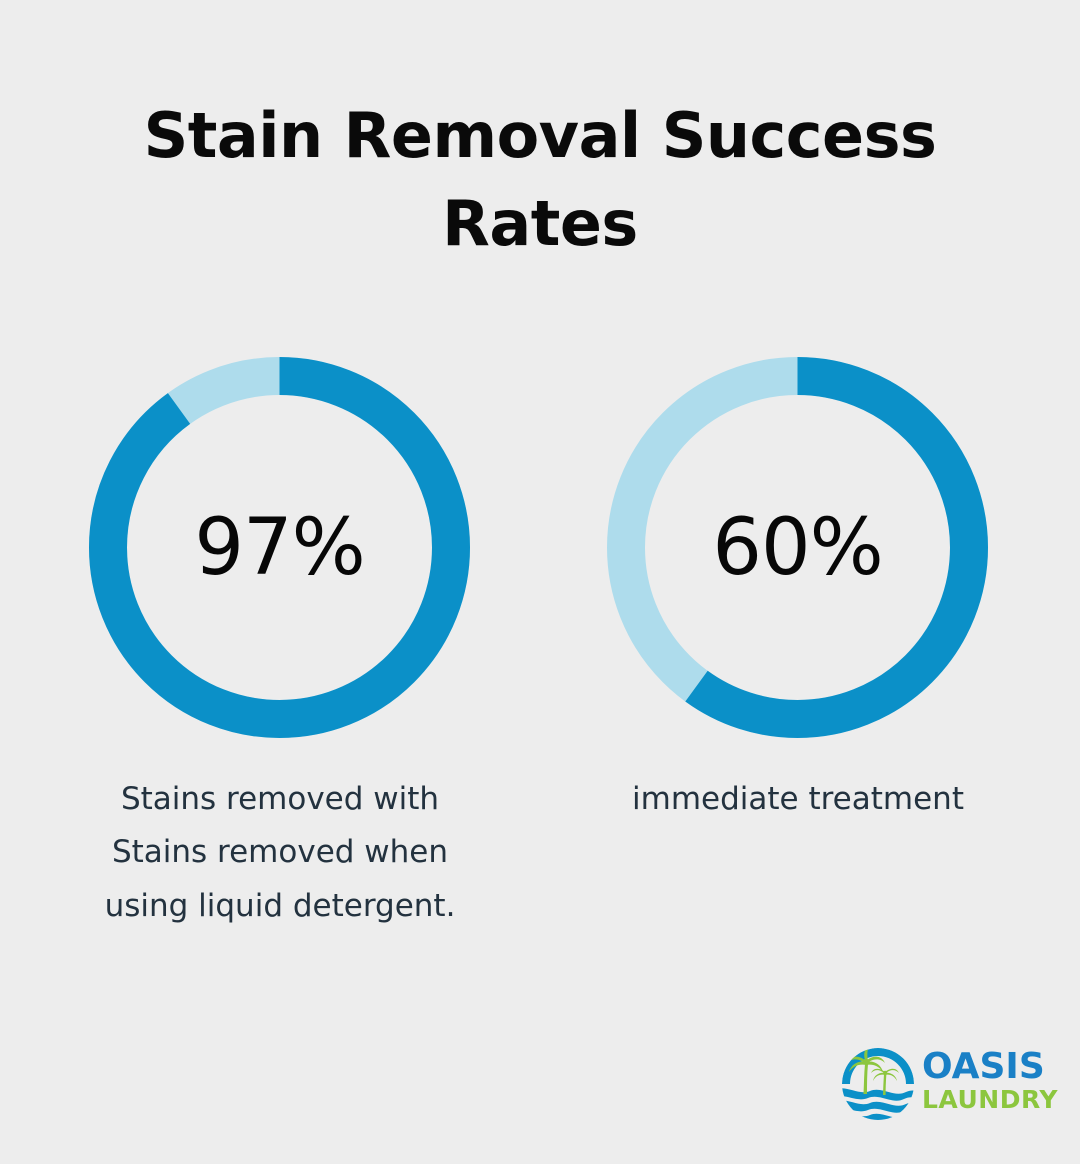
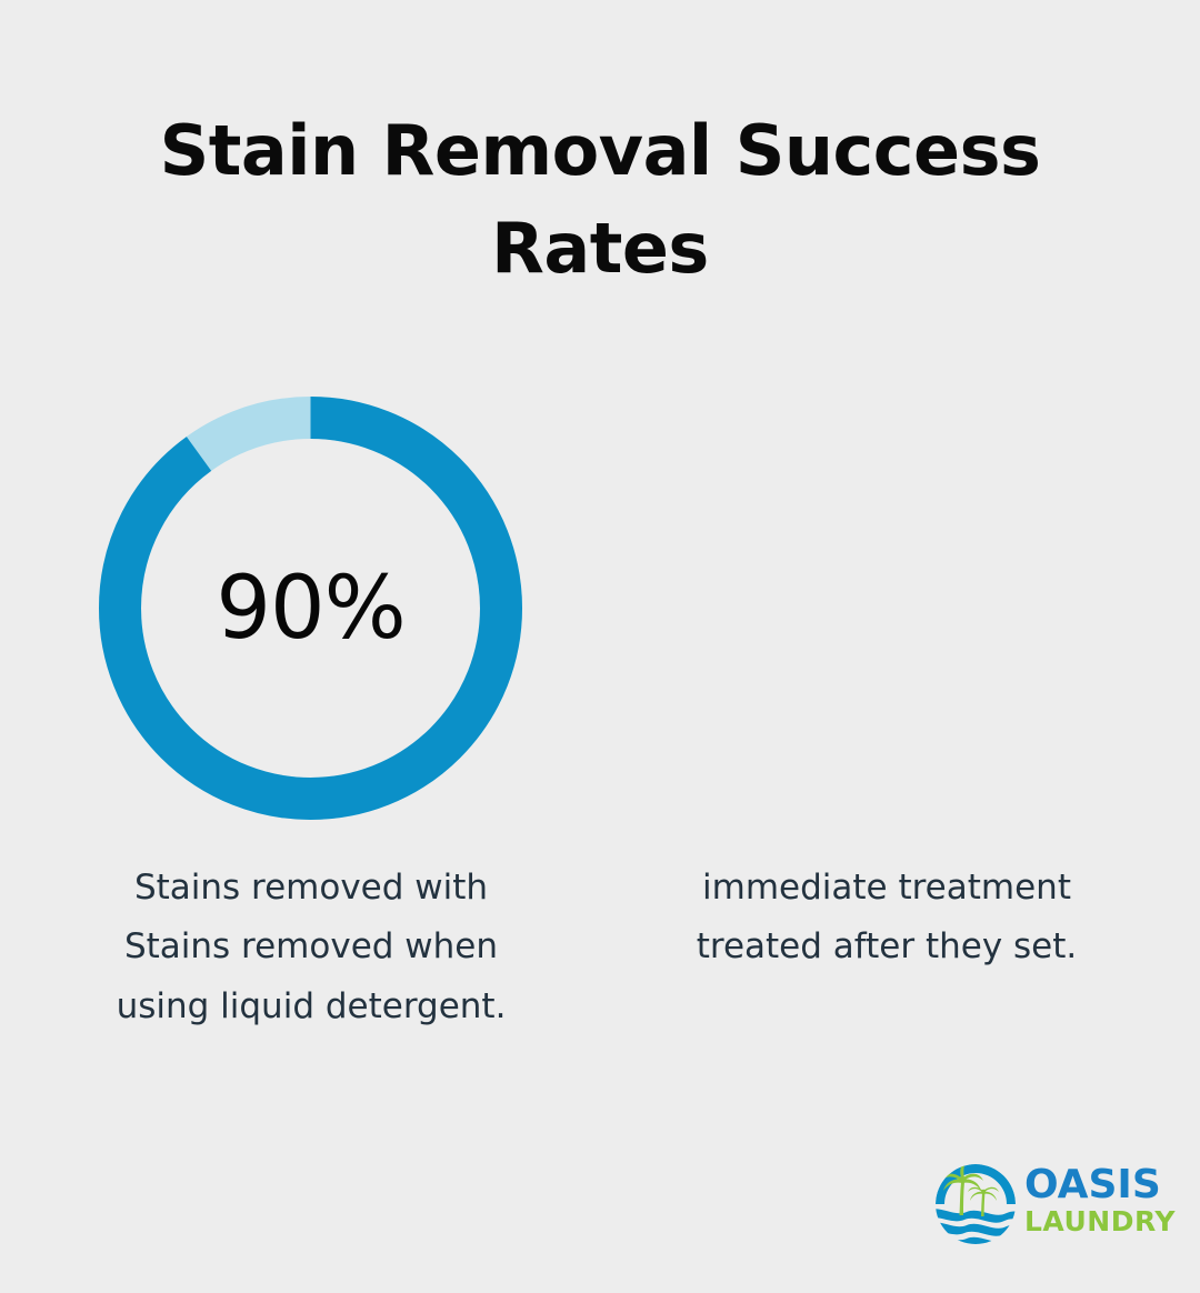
  Stain Removal Success
  Rates
- 97%
+ 90%
- 60%
  Stains removed with
  Stains removed when
  using liquid detergent.
  immediate treatment
+ treated after they set.
  OASIS
  LAUNDRY
